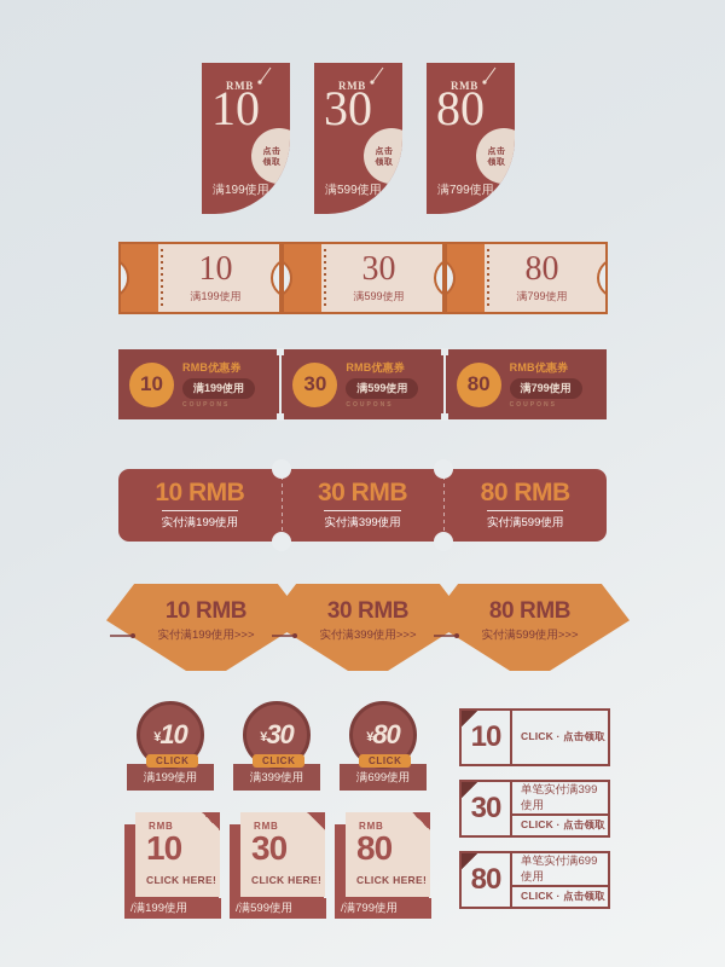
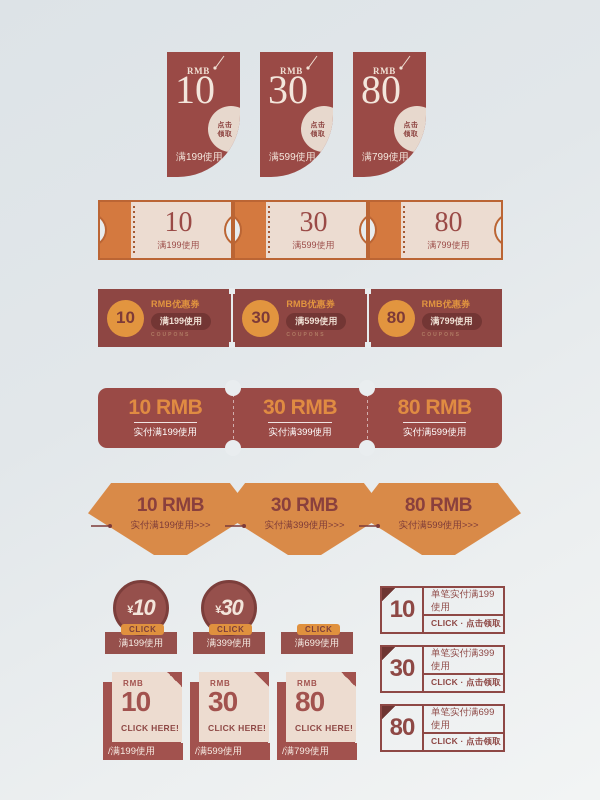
  RMB
  10
  点击
  领取
  满199使用
  RMB
  30
  点击
  领取
  满599使用
  RMB
  80
  点击
  领取
  满799使用
  10
  满199使用
  30
  满599使用
  80
  满799使用
  10
  RMB优惠券
  满199使用
  30
  RMB优惠券
  满599使用
  80
  RMB优惠券
  满799使用
  10 RMB
  实付满199使用
  30 RMB
  实付满399使用
  80 RMB
  实付满599使用
  10 RMB
  实付满199使用>>>
  30 RMB
  实付满399使用>>>
  80 RMB
  实付满599使用>>>
  满199使用
  ¥10
  CLICK
  满399使用
  ¥30
  CLICK
  满699使用
- ¥80
  CLICK
  RMB
  10
  CLICK HERE!
  /满199使用
  RMB
  30
  CLICK HERE!
  /满599使用
  RMB
  80
  CLICK HERE!
  /满799使用
  10
+ 单笔实付满199使用
  CLICK · 点击领取
  30
  单笔实付满399使用
  CLICK · 点击领取
  80
  单笔实付满699使用
  CLICK · 点击领取
